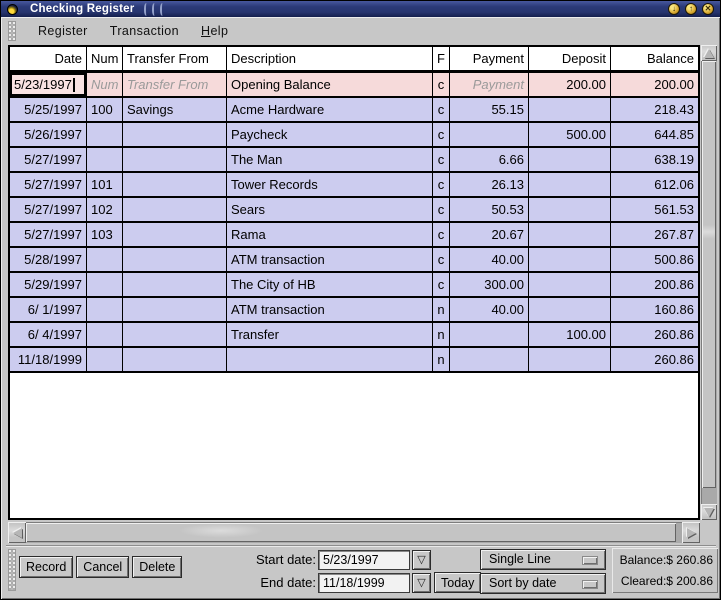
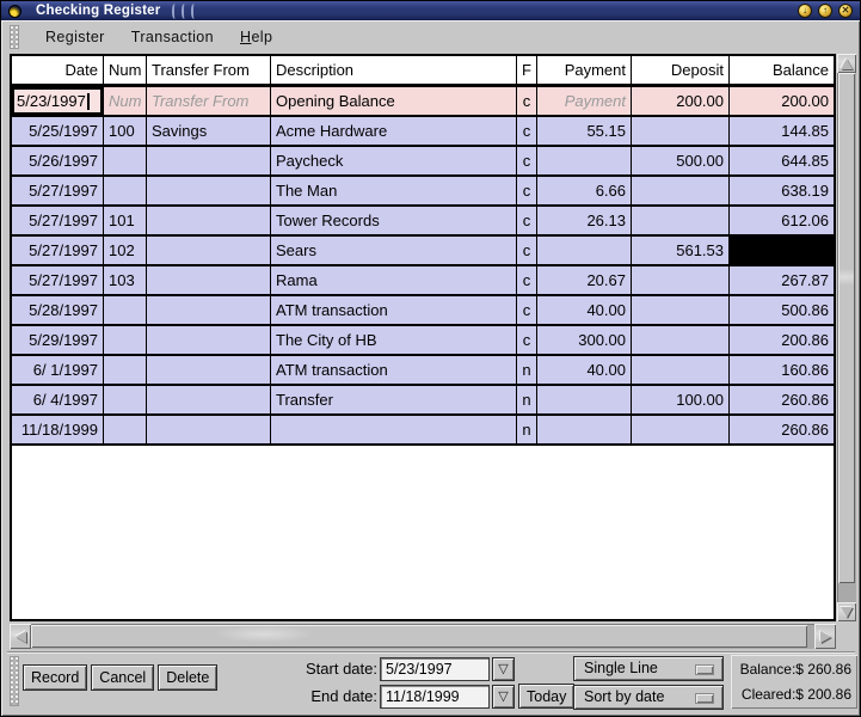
  Checking Register
  ↓
  ↑
  ✕
  Register
  Transaction
  Help
  Date
  Num
  Transfer From
  Description
  F
  Payment
  Deposit
  Balance
  5/23/1997
  Num
  Transfer From
  Opening Balance
  c
  Payment
  200.00
  200.00
  5/25/1997
  100
  Savings
  Acme Hardware
  c
  55.15
- 218.43
+ 144.85
  5/26/1997
  Paycheck
  c
  500.00
  644.85
  5/27/1997
  The Man
  c
  6.66
  638.19
  5/27/1997
  101
  Tower Records
  c
  26.13
  612.06
  5/27/1997
  102
  Sears
  c
- 50.53
  561.53
  5/27/1997
  103
  Rama
  c
  20.67
  267.87
  5/28/1997
  ATM transaction
  c
  40.00
  500.86
  5/29/1997
  The City of HB
  c
  300.00
  200.86
  6/ 1/1997
  ATM transaction
  n
  40.00
  160.86
  6/ 4/1997
  Transfer
  n
  100.00
  260.86
  11/18/1999
  n
  260.86
  Record
  Cancel
  Delete
  Start date:
  5/23/1997
  ▽
  End date:
  11/18/1999
  ▽
  Today
  Single Line
  Sort by date
  Balance:$ 260.86
  Cleared:$ 200.86
